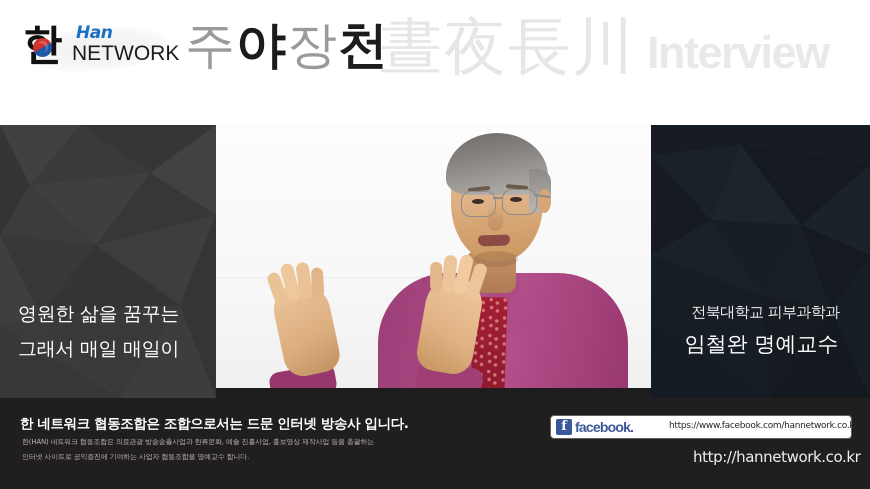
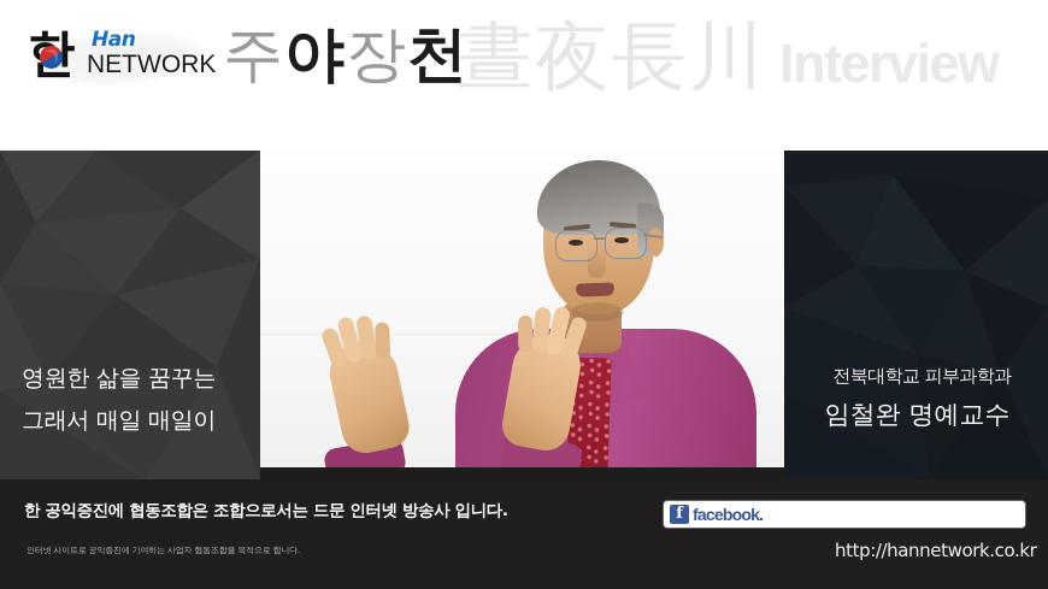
  Han
  NETWORK
  晝夜長川
  주야장천
  영원한 삶을 꿈꾸는
  그래서 매일 매일이
  전북대학교 피부과학과
  임철완 명예교수
- 한 네트워크 협동조합은 조합으로서는 드문 인터넷 방송사 입니다.
+ 한 공익증진에 협동조합은 조합으로서는 드문 인터넷 방송사 입니다.
- 한(HAN) 네트워크 협동조합은 의료관광 방송송출사업과 한류문화, 예술 진흥사업, 홍보영상 제작사업 등을 총괄하는
- 인터넷 사이트로 공익증진에 기여하는 사업자 협동조합을 명예교수 합니다.
+ 인터넷 사이트로 공익증진에 기여하는 사업자 협동조합을 목적으로 합니다.
  f
  facebook.
- https://www.facebook.com/hannetwork.co.kr/
  http://hannetwork.co.kr
